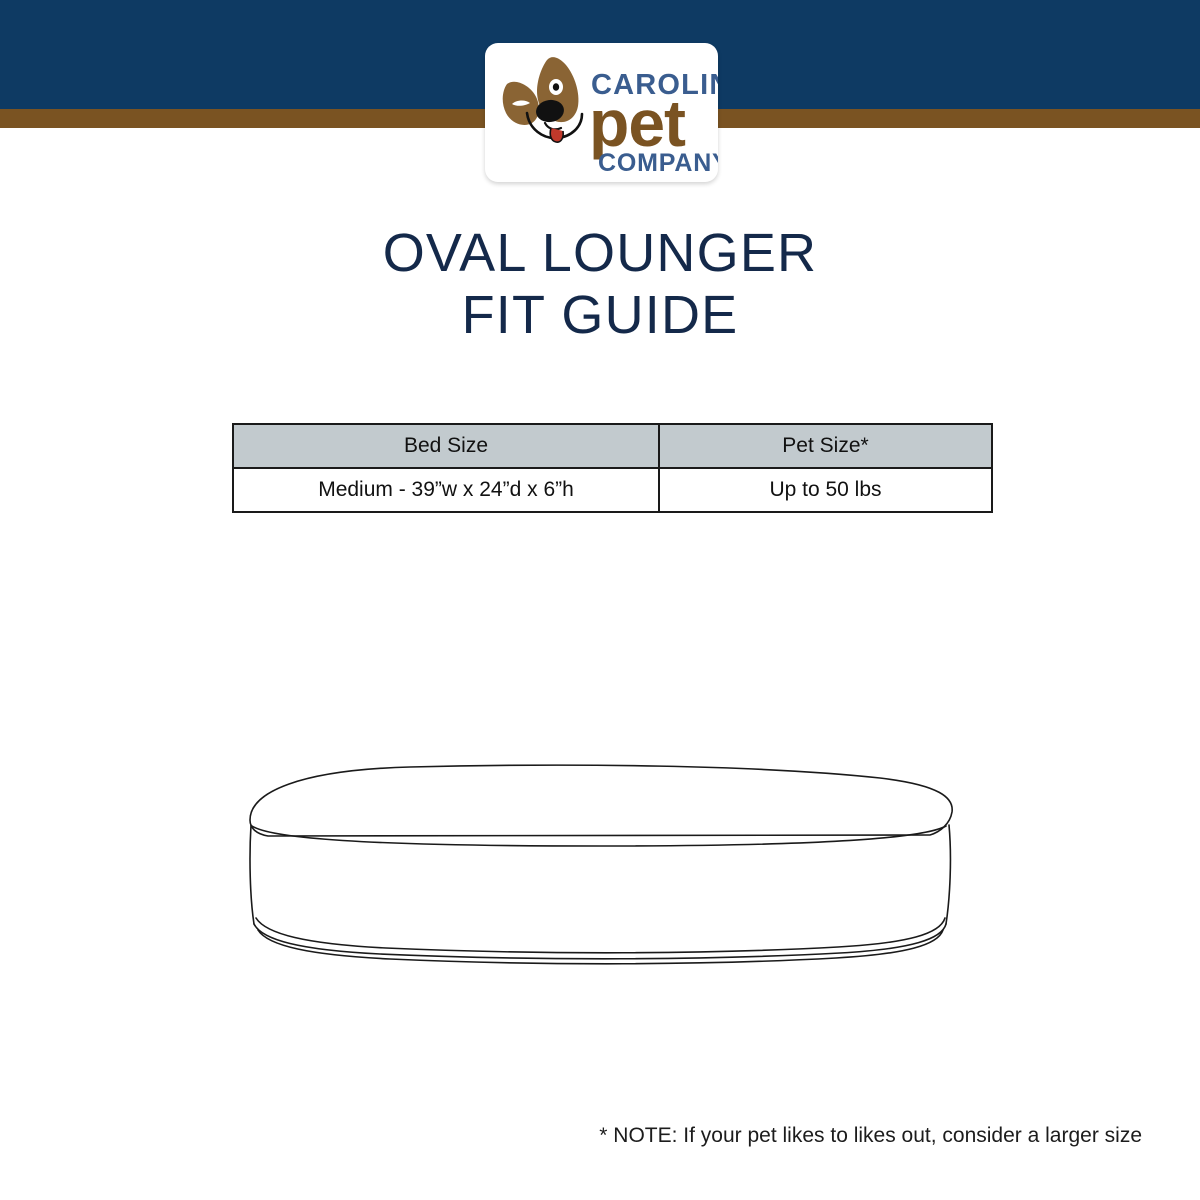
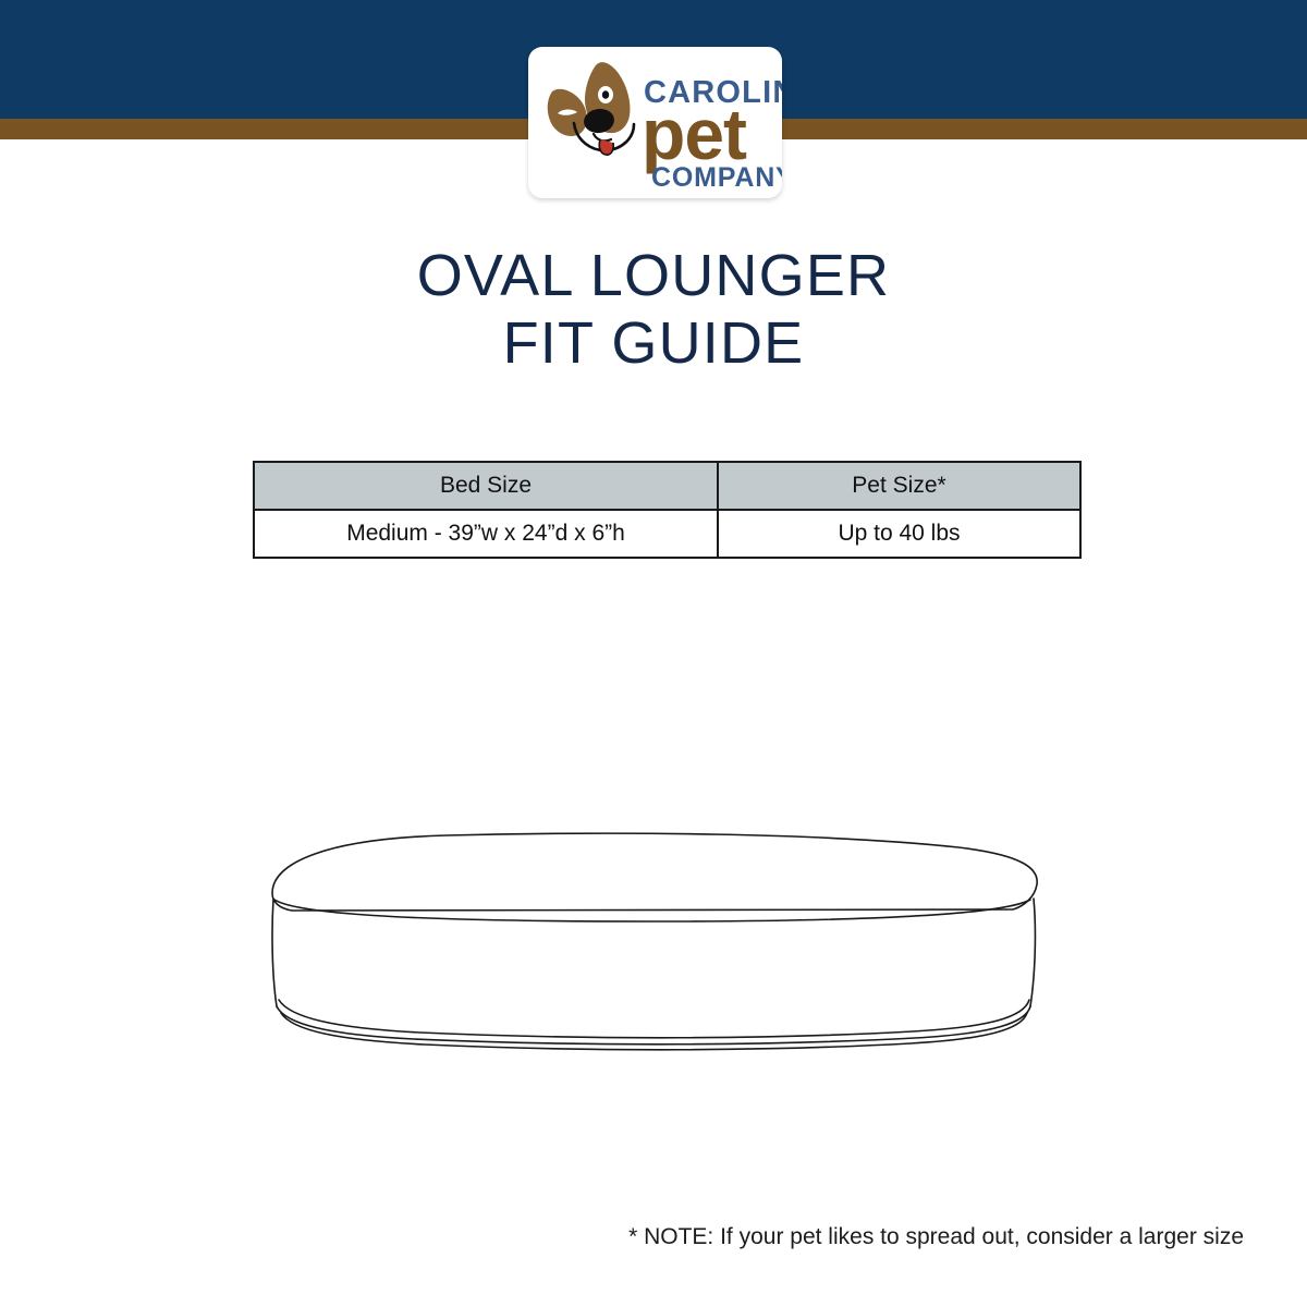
  CAROLI
  pet
  COMPAN
  OVAL LOUNGER
  FIT GUIDE
  Bed Size	Pet Size*
- Medium - 39”w x 24”d x 6”h	Up to 50 lbs
+ Medium - 39”w x 24”d x 6”h	Up to 40 lbs
- * NOTE: If your pet likes to likes out, consider a larger size
+ * NOTE: If your pet likes to spread out, consider a larger size
